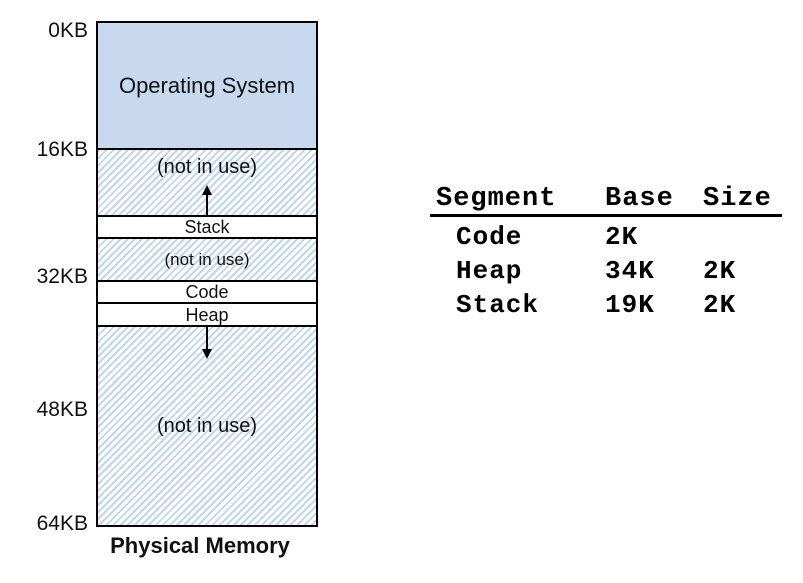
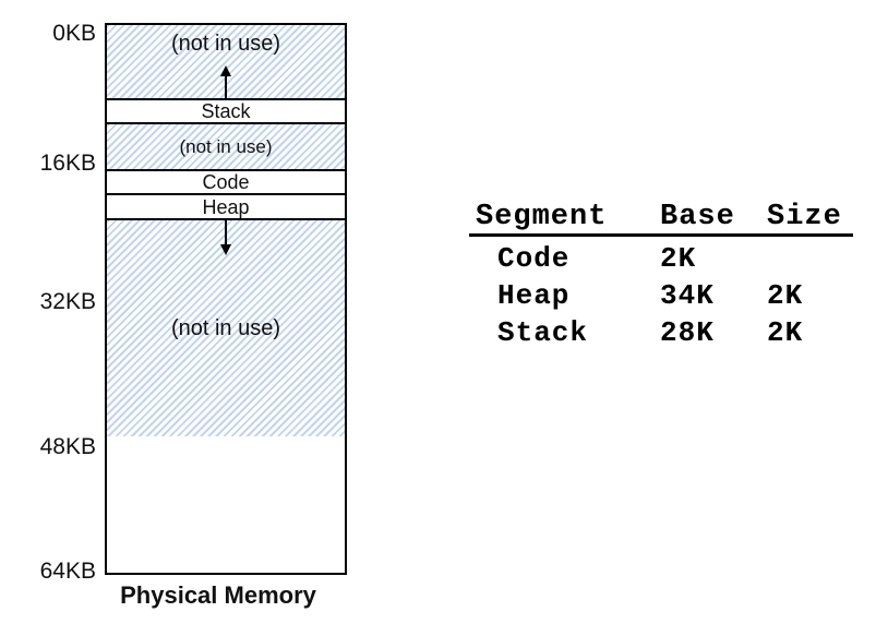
  0KB
  16KB
  32KB
  48KB
  64KB
- Operating System
  (not in use)
  Stack
  (not in use)
  Code
  Heap
  (not in use)
  Physical Memory
  Segment
  Base
  Size
  Code
  2K
  Heap
  34K
  2K
  Stack
- 19K
+ 28K
  2K
